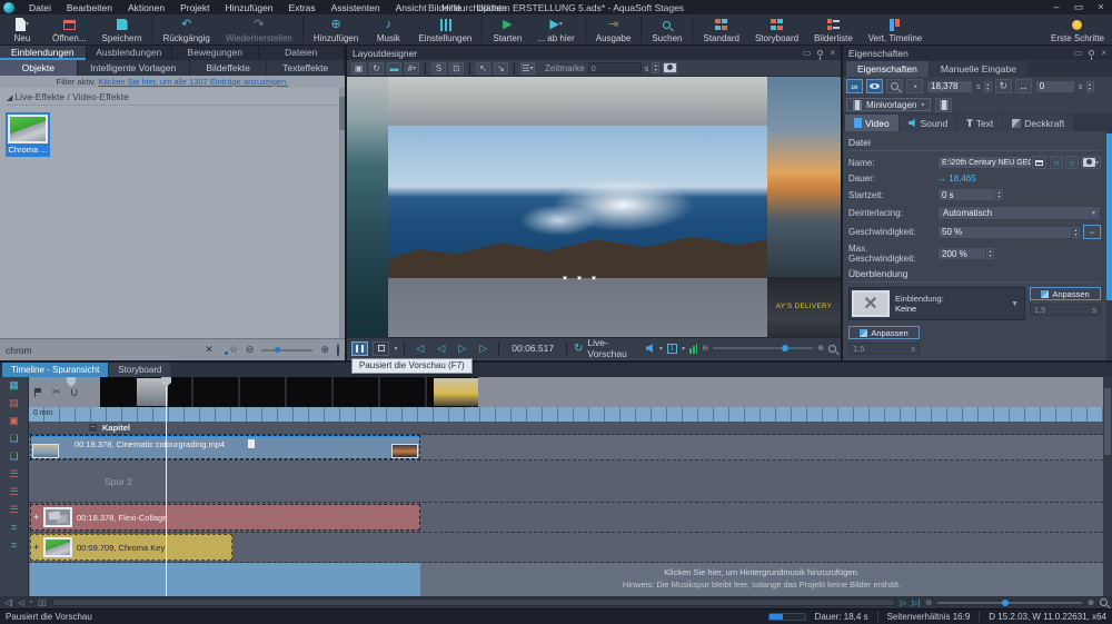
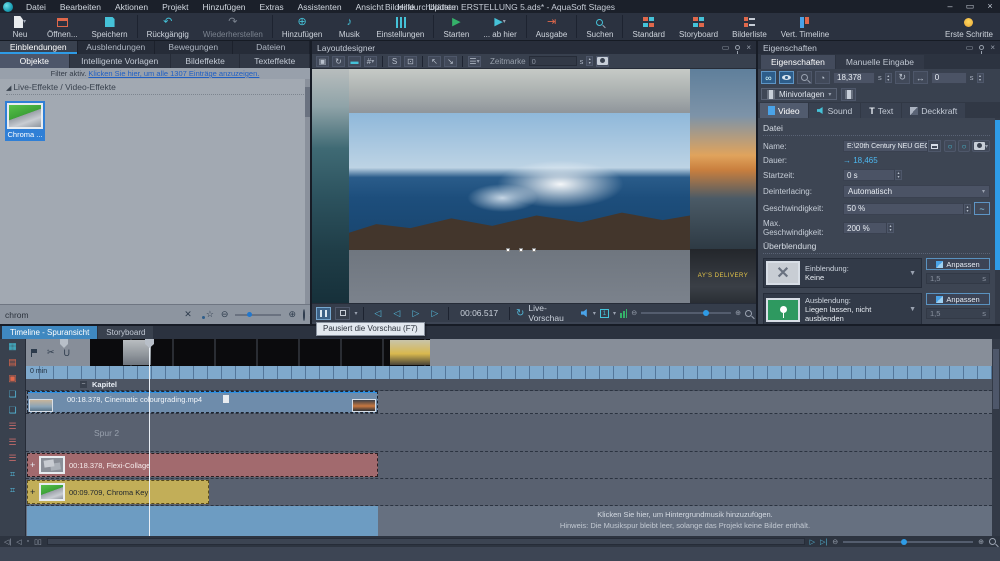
  Datei
  Bearbeiten
  Aktionen
  Projekt
  Hinzufügen
  Extras
  Assistenten
  Ansicht
  Hilfe
  Update
  Bilder durchblättern ERSTELLUNG 5.ads* - AquaSoft Stages
  –
  ▭
  ×
  Neu
  Öffnen...
  Speichern
  ↶
  Rückgängig
  ↷
  Wiederherstellen
  ⊕
  Hinzufügen
  ♪
  Musik
  Einstellungen
  ▶
  Starten
  ▶
  ... ab hier
  ⇥
  Ausgabe
  Suchen
  Standard
  Storyboard
  Bilderliste
  Vert. Timeline
  Erste Schritte
  Einblendungen
  Ausblendungen
  Bewegungen
  Dateien
  Objekte
  Intelligente Vorlagen
  Bildeffekte
  Texteffekte
  Filter aktiv. Klicken Sie hier, um alle 1307 Einträge anzuzeigen.
  Live-Effekte / Video-Effekte
  Chroma ...
  chrom
  ✕
  ☆
  ⊖
  ⊕
  Layoutdesigner
  ▭
  ×
  ▣
  ↻
  ▬
  #
  S
  ⊡
  ↖
  ↘
  ☰
  Zeitmarke
  0
  s
  ◁
  ◁
  ▷
  ▷
  00:06.517
  ↻
  Live-Vorschau
  Eigenschaften
  ▭
  ×
  Eigenschaften
  Manuelle Eingabe
  ∞
  ◔
  18,378
  s
  ↻
  ↔
  0
  s
  Minivorlagen
  Video
  Sound
  T
  Text
  Deckkraft
  Datei
  Name:
  ○
  ○
  Dauer:
  → 18,465
  Startzeit:
  0 s
  Deinterlacing:
  Automatisch
  Geschwindigkeit:
  50 %
  ~
  Max. Geschwindigkeit:
  200 %
  Überblendung
  ✕
  Einblendung:
  Keine
  Anpassen
  1,5
  s
+ Ausblendung:
+ Liegen lassen, nicht ausblenden
  Anpassen
  1,5
  s
  Timeline - Spuransicht
  Storyboard
  ▦
  ▤
  ▣
  ❏
  ❏
  ☰
  ☰
  ☰
  ⌗
  ⌗
  ✂
  U
  Kapitel
  00:18.378, Cinematic coourgrading.mp4
  Spur 2
  +
  00:18.378, Flexi-Collag
  +
  00:09.709, Chroma Key
  Klicken Sie hier, um Hintergrundmusik hinzuzufügen.
  Hinweis: Die Musikspur bleibt leer, solange das Projekt keine Bilder enthält.
- Pausiert die Vorschau
- Dauer: 18,4 s
- Seitenverhältnis 16:9
- D 15.2.03, W 11.0.22631, x64
  Pausiert die Vorschau (F7)
